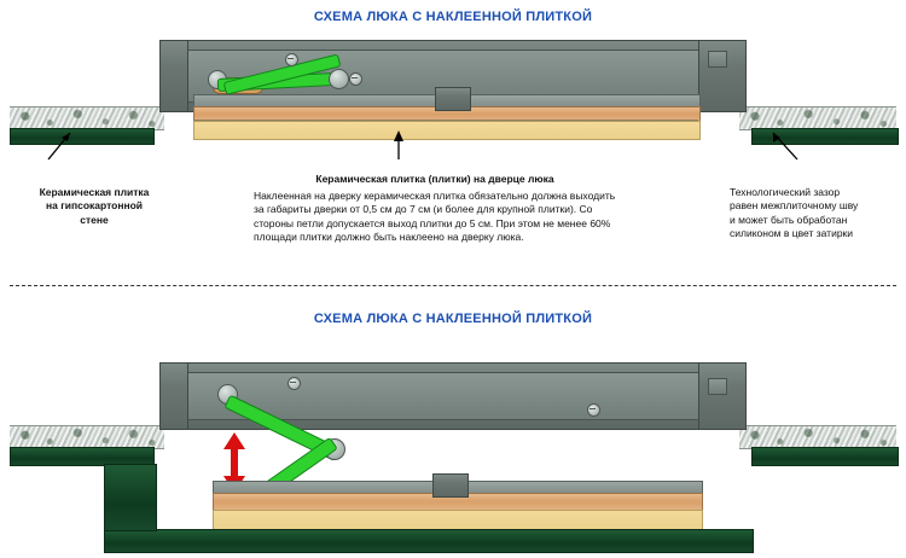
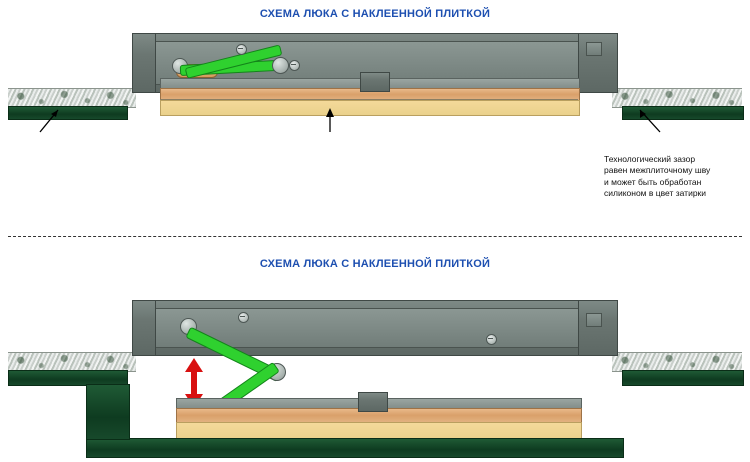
  СХЕМА ЛЮКА С НАКЛЕЕННОЙ ПЛИТКОЙ
- Керамическая плитка
- на гипсокартонной
- стене
- Керамическая плитка (плитки) на дверце люка
- Наклеенная на дверку керамическая плитка обязательно должна выходить за габариты дверки от 0,5 см до 7 см (и более для крупной плитки). Со стороны петли допускается выход плитки до 5 см. При этом не менее 60% площади плитки должно быть наклеено на дверку люка.
  Технологический зазор
  равен межплиточному шву
  и может быть обработан
  силиконом в цвет затирки
  СХЕМА ЛЮКА С НАКЛЕЕННОЙ ПЛИТКОЙ
